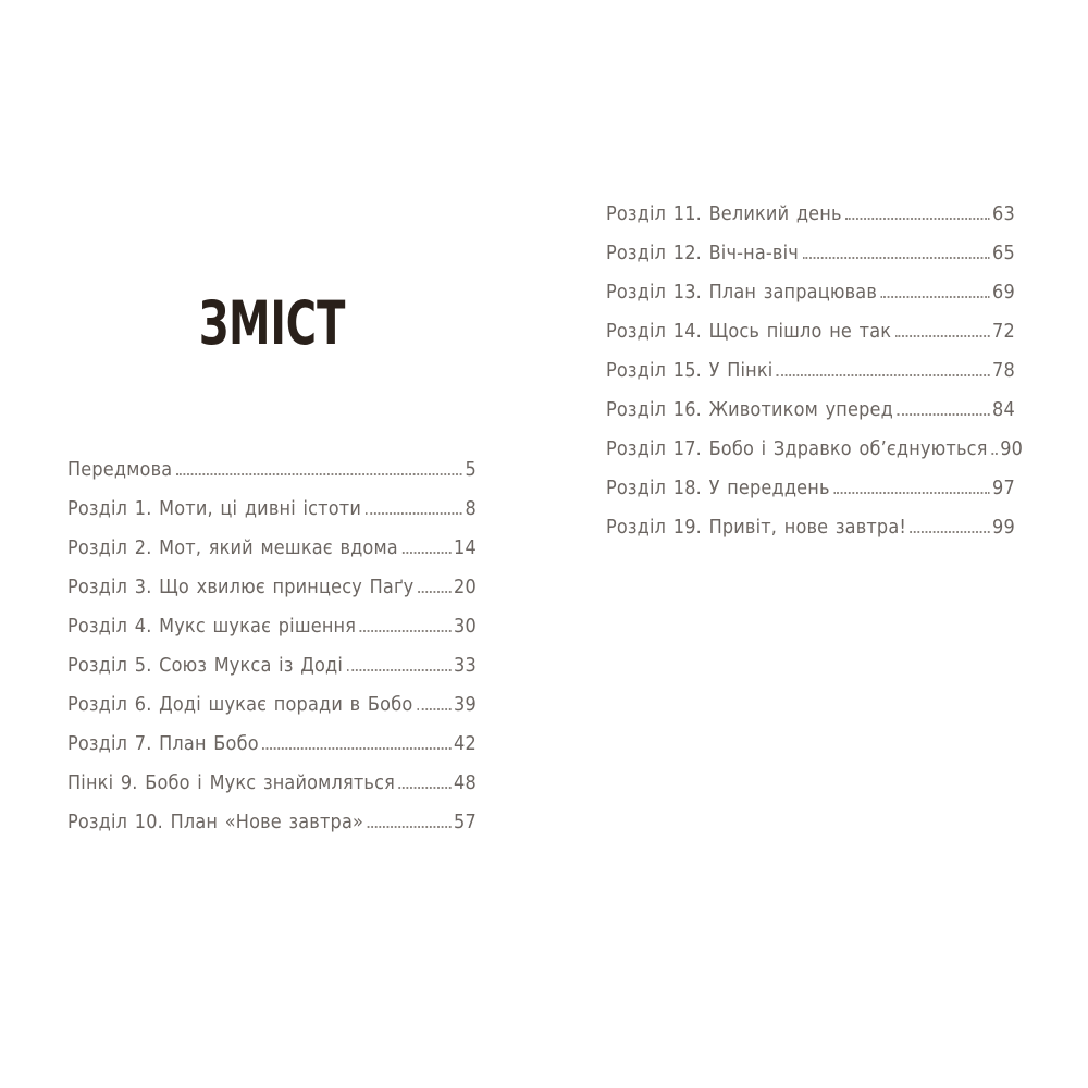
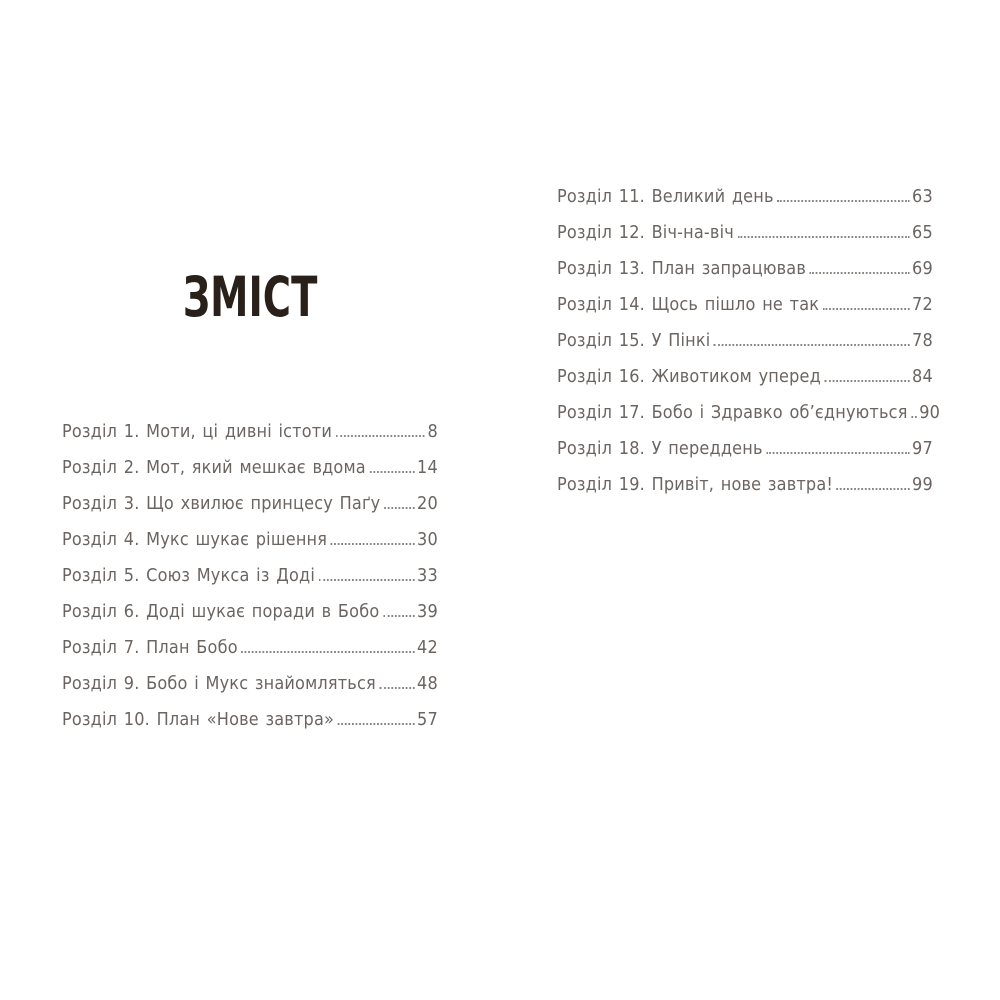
  ЗМІСТ
- Передмова
- 5
  Розділ 1. Моти, ці дивні істоти
  8
  Розділ 2. Мот, який мешкає вдома
  14
  Розділ 3. Що хвилює принцесу Паґу
  20
  Розділ 4. Мукс шукає рішення
  30
  Розділ 5. Союз Мукса із Доді
  33
  Розділ 6. Доді шукає поради в Бобо
  39
  Розділ 7. План Бобо
  42
- Пінкі 9. Бобо і Мукс знайомляться
+ Розділ 9. Бобо і Мукс знайомляться
  48
  Розділ 10. План «Нове завтра»
  57
  Розділ 11. Великий день
  63
  Розділ 12. Віч-на-віч
  65
  Розділ 13. План запрацював
  69
  Розділ 14. Щось пішло не так
  72
  Розділ 15. У Пінкі
  78
  Розділ 16. Животиком уперед
  84
  Розділ 17. Бобо і Здравко об’єднуються
  90
  Розділ 18. У переддень
  97
  Розділ 19. Привіт, нове завтра!
  99
